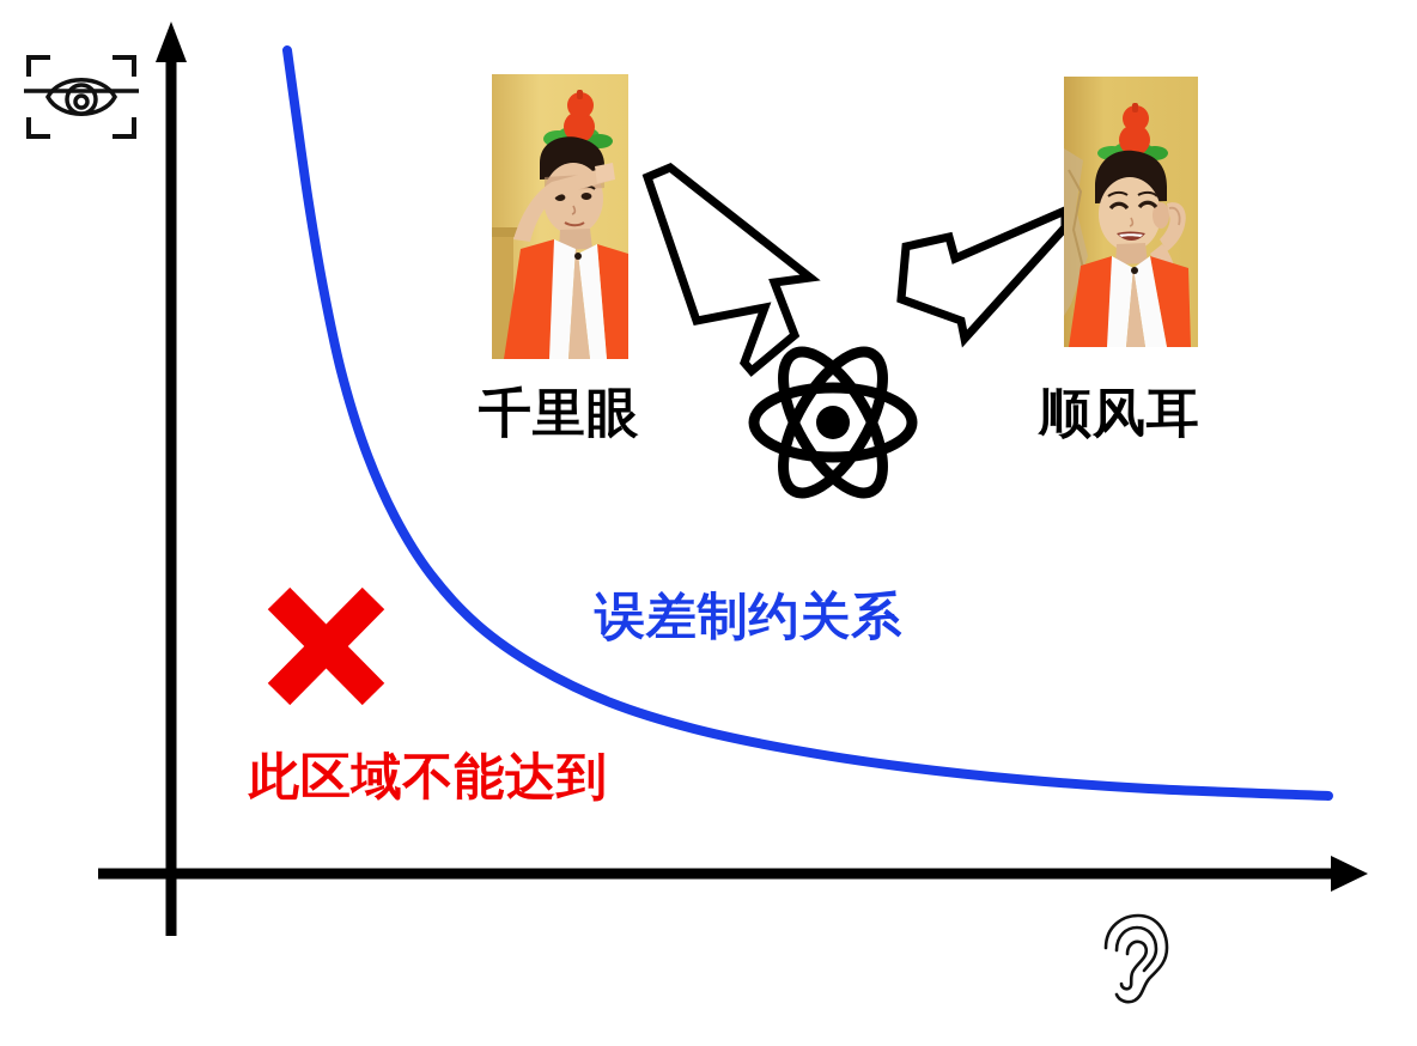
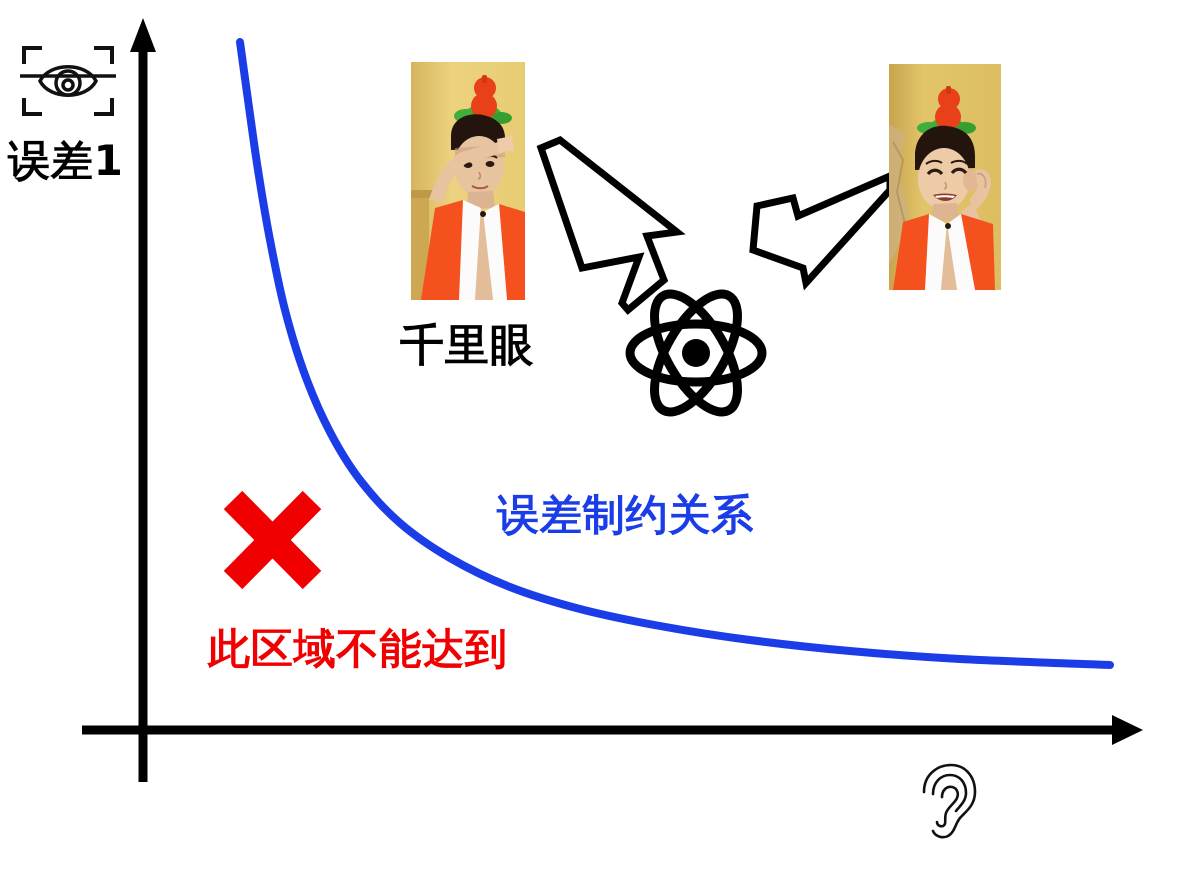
+ 误差1
  千里眼
- 顺风耳
  误差制约关系
  此区域不能达到
